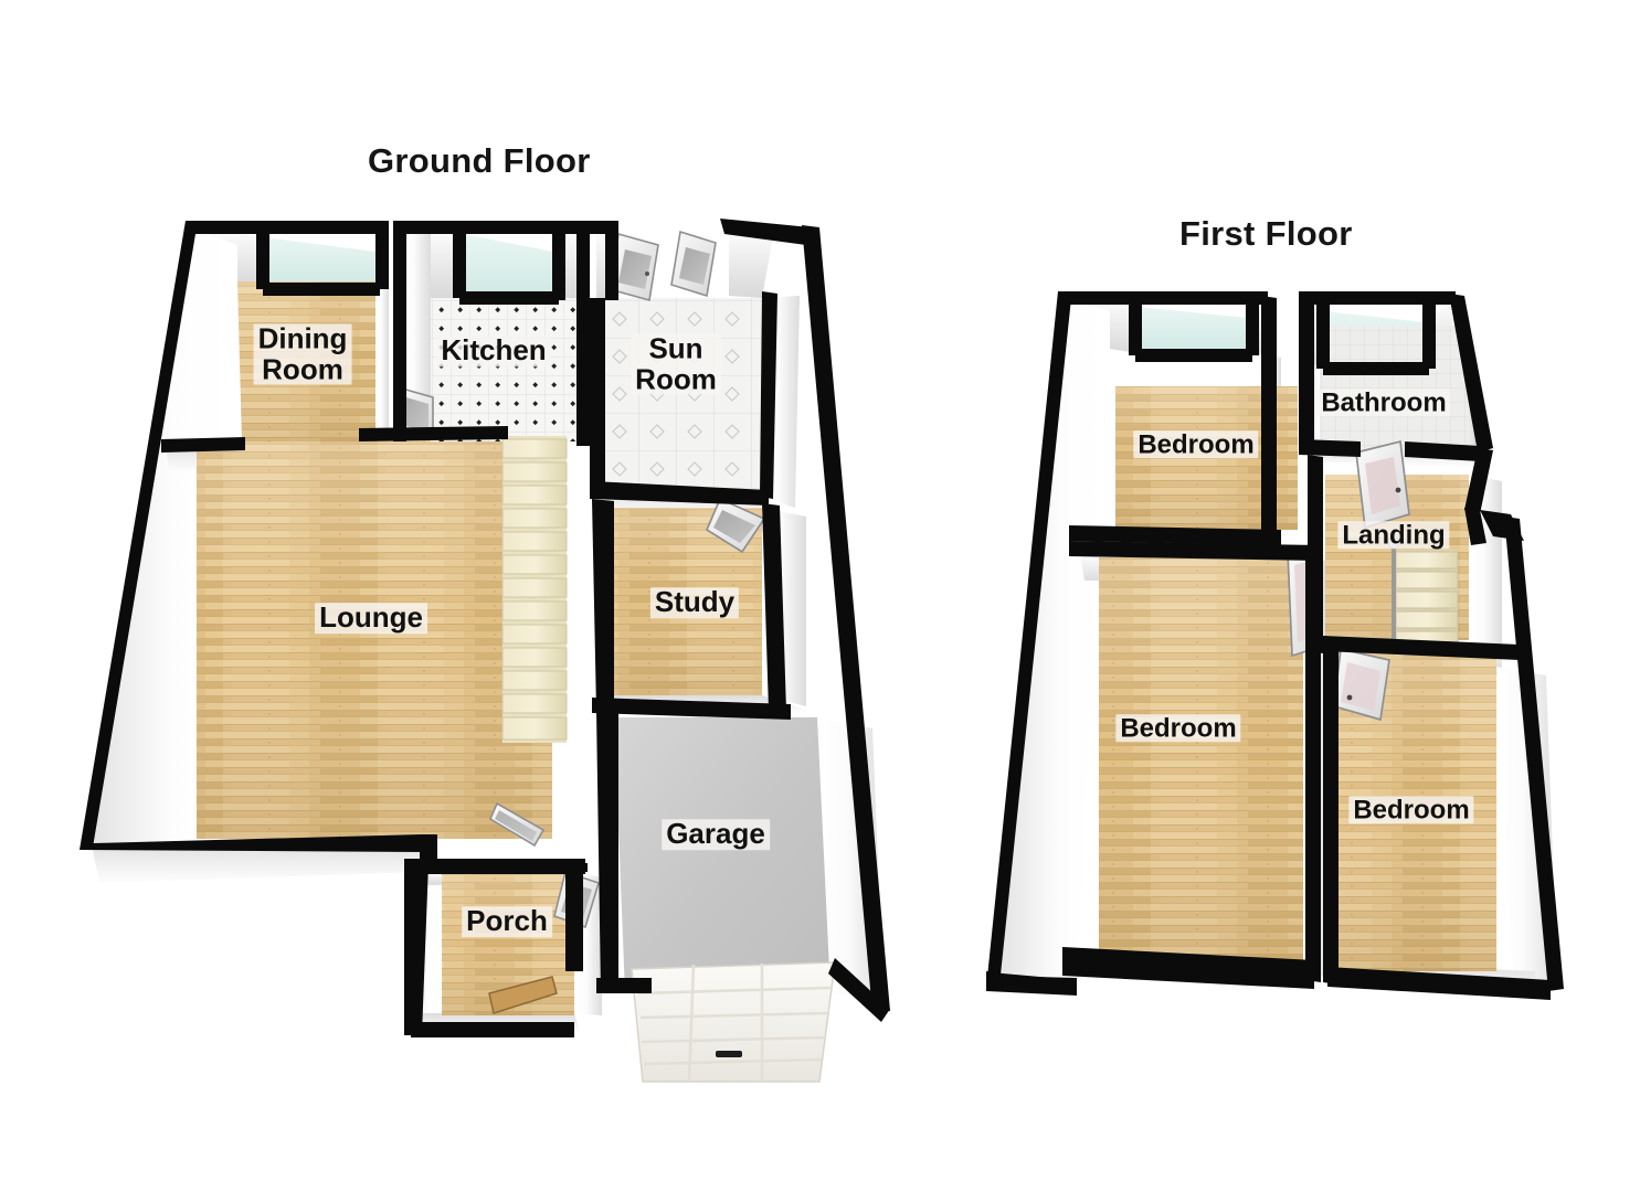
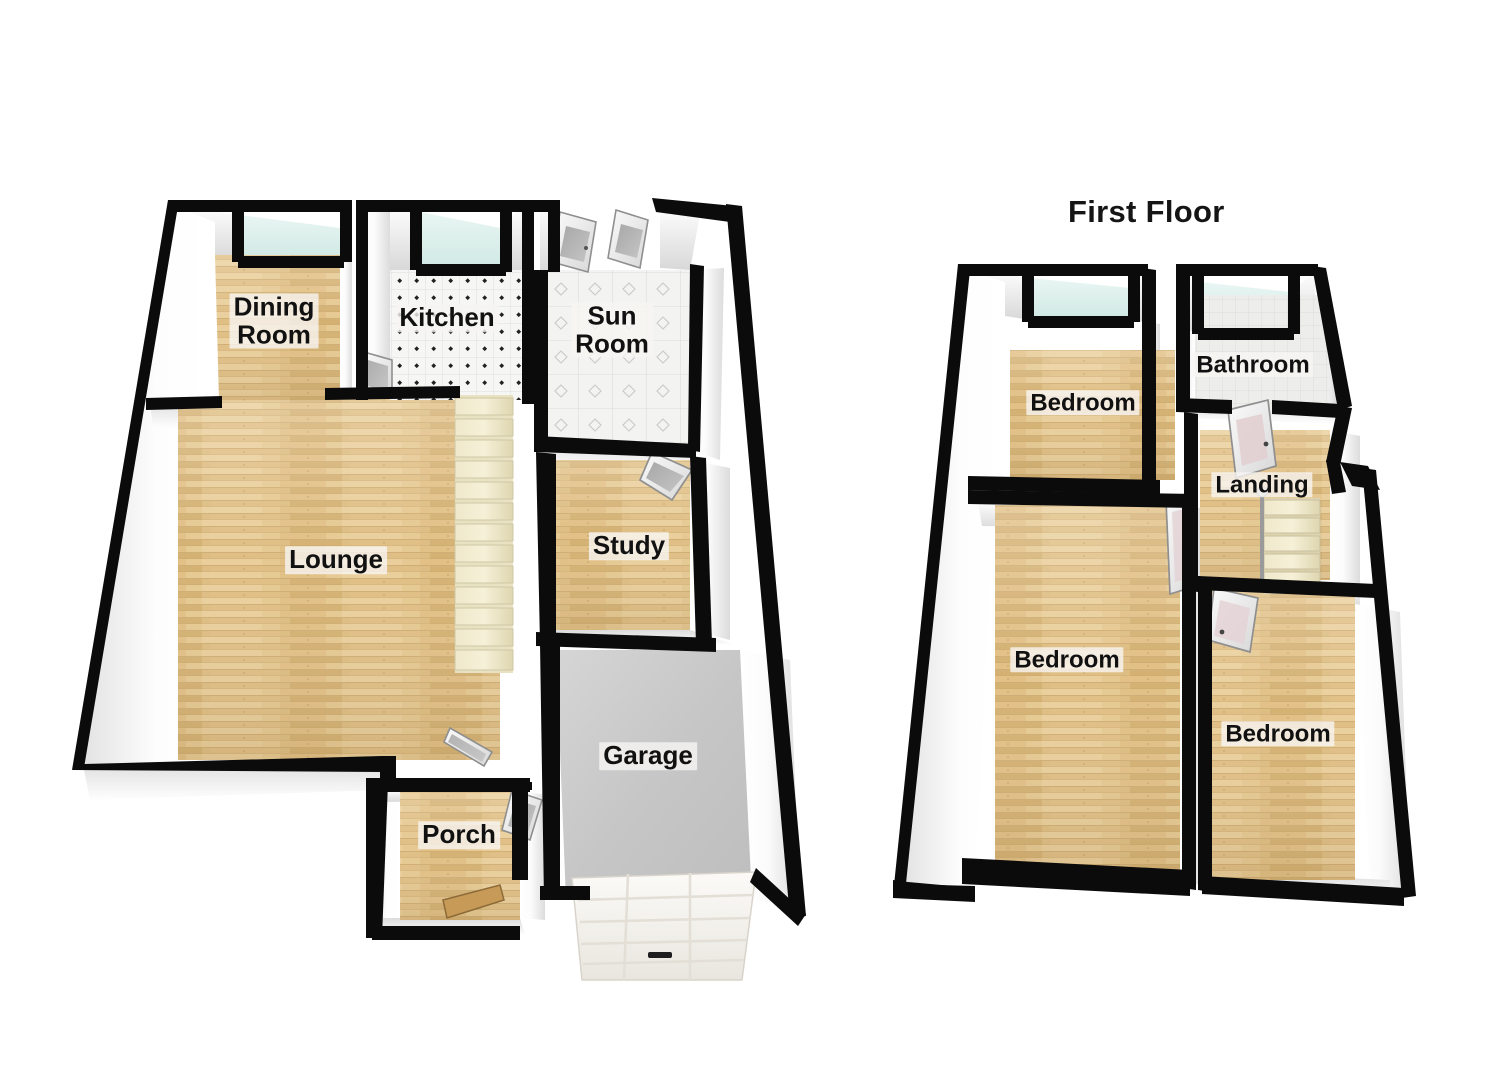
- Ground Floor
  First Floor
  Dining
  Room
  Kitchen
  Sun
  Room
  Lounge
  Study
  Garage
  Porch
  Bedroom
  Bathroom
  Landing
  Bedroom
  Bedroom
